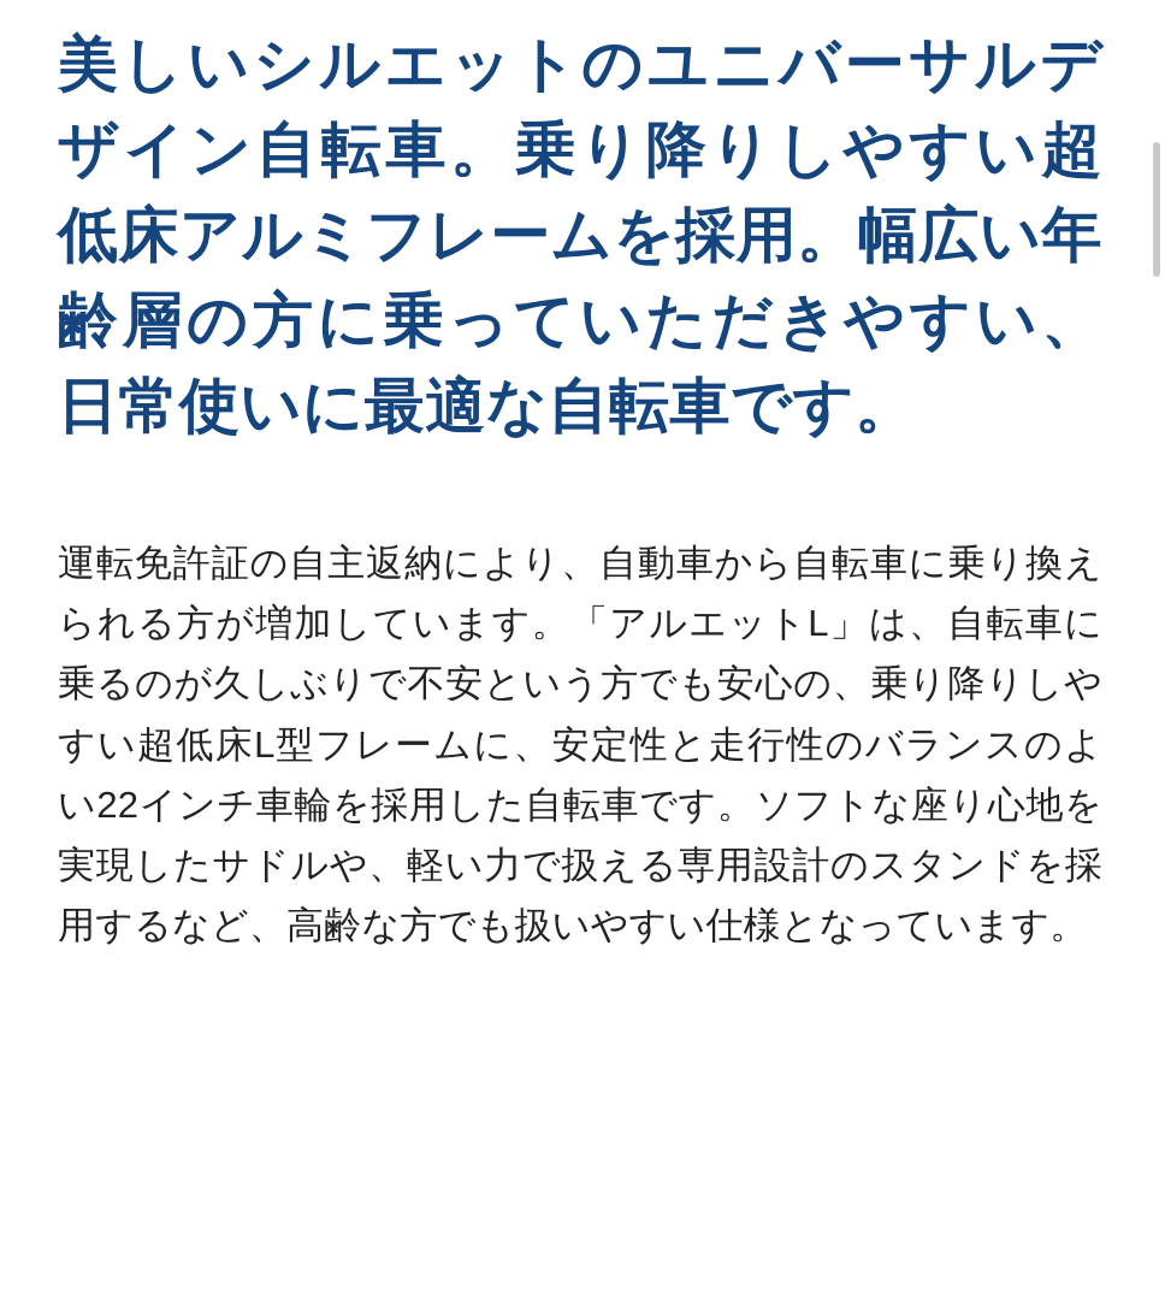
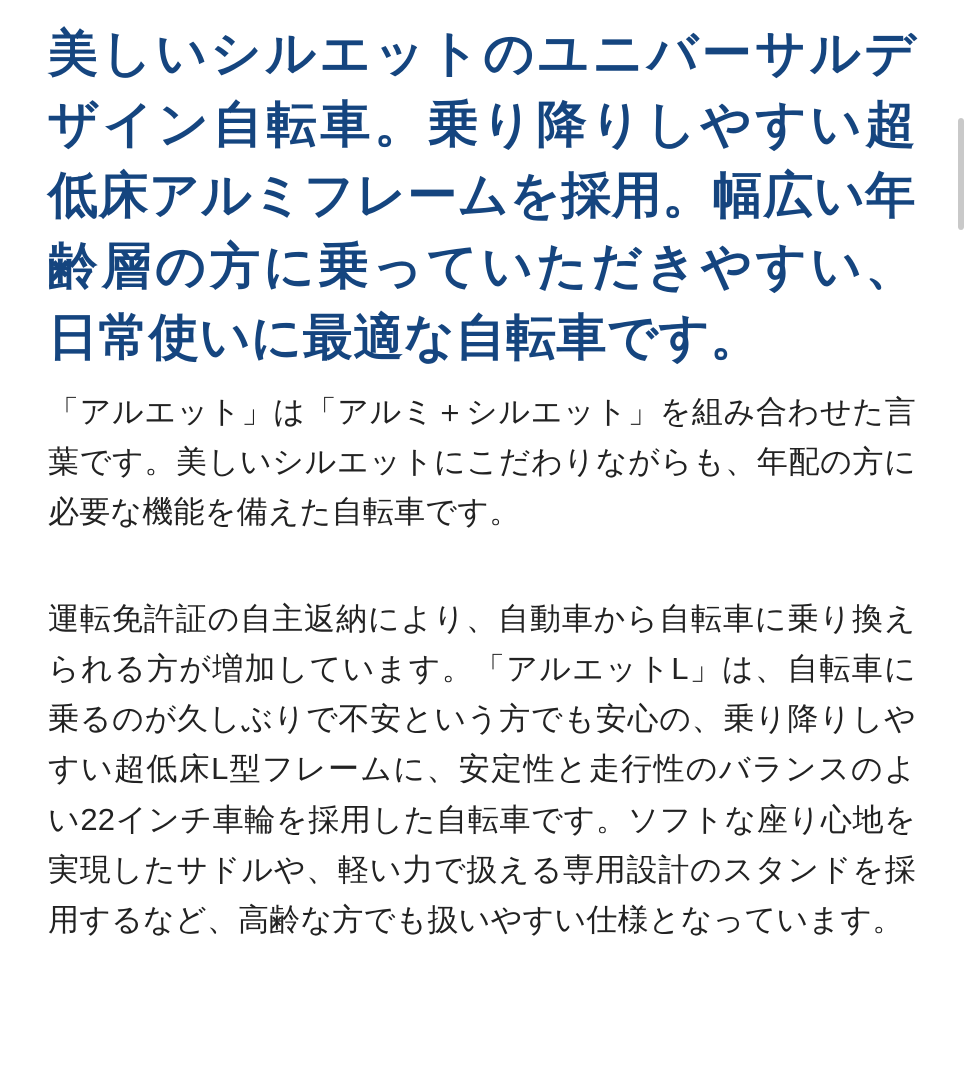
  美しいシルエットのユニバーサルデザイン自転車。乗り降りしやすい超低床アルミフレームを採用。幅広い年齢層の方に乗っていただきやすい、日常使いに最適な自転車です。
+ 「アルエット」は「アルミ＋シルエット」を組み合わせた言葉です。美しいシルエットにこだわりながらも、年配の方に必要な機能を備えた自転車です。
  運転免許証の自主返納により、自動車から自転車に乗り換えられる方が増加しています。「アルエットL」は、自転車に乗るのが久しぶりで不安という方でも安心の、乗り降りしやすい超低床L型フレームに、安定性と走行性のバランスのよい22インチ車輪を採用した自転車です。ソフトな座り心地を実現したサドルや、軽い力で扱える専用設計のスタンドを採用するなど、高齢な方でも扱いやすい仕様となっています。
